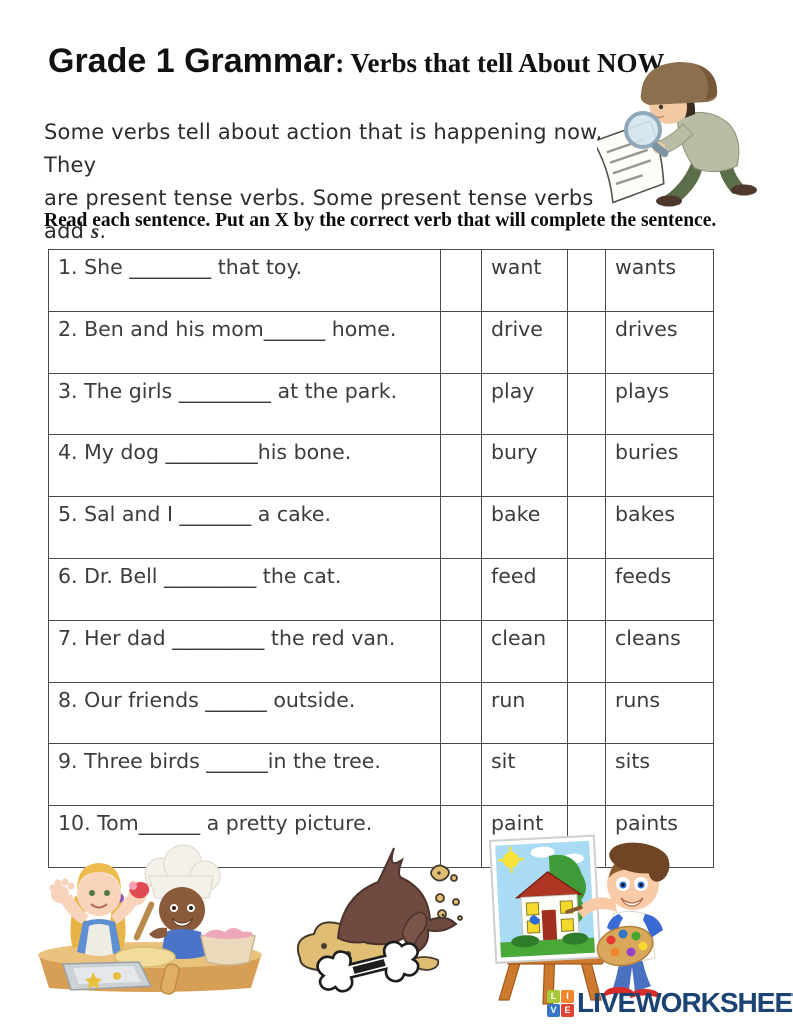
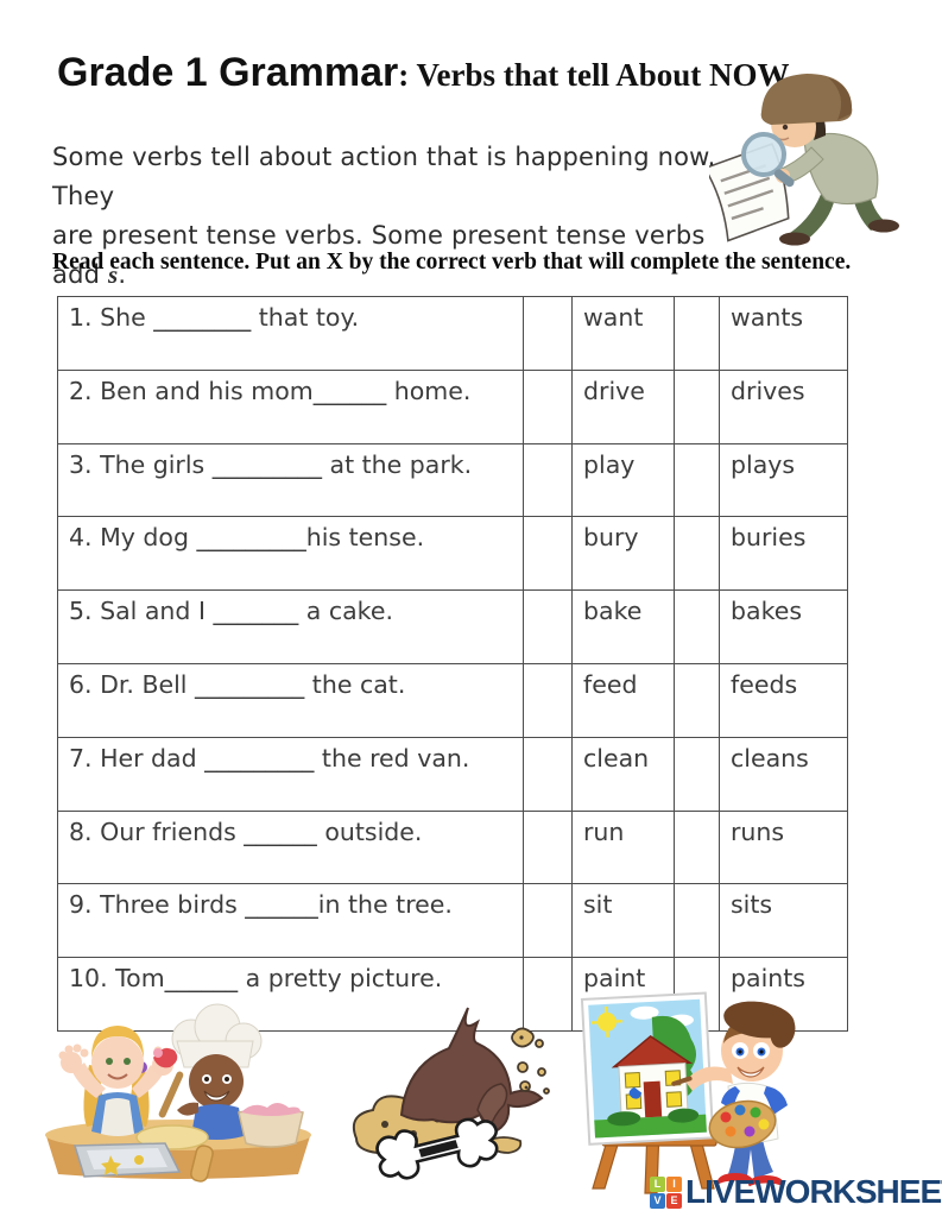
  Grade 1 Grammar: Verbs that tell About NOW
  Some verbs tell about action that is happening now. They
  are present tense verbs. Some present tense verbs add s.
  Read each sentence. Put an X by the correct verb that will complete the sentence.
  1. She ________ that toy.		want		wants
  2. Ben and his mom______ home.		drive		drives
  3. The girls _________ at the park.		play		plays
- 4. My dog _________his bone.		bury		buries
+ 4. My dog _________his tense.		bury		buries
  5. Sal and I _______ a cake.		bake		bakes
  6. Dr. Bell _________ the cat.		feed		feeds
  7. Her dad _________ the red van.		clean		cleans
  8. Our friends ______ outside.		run		runs
  9. Three birds ______in the tree.		sit		sits
  10. Tom______ a pretty picture.		paint		paints
  L
  I
  V
  E
  LIVEWORKSHEE
